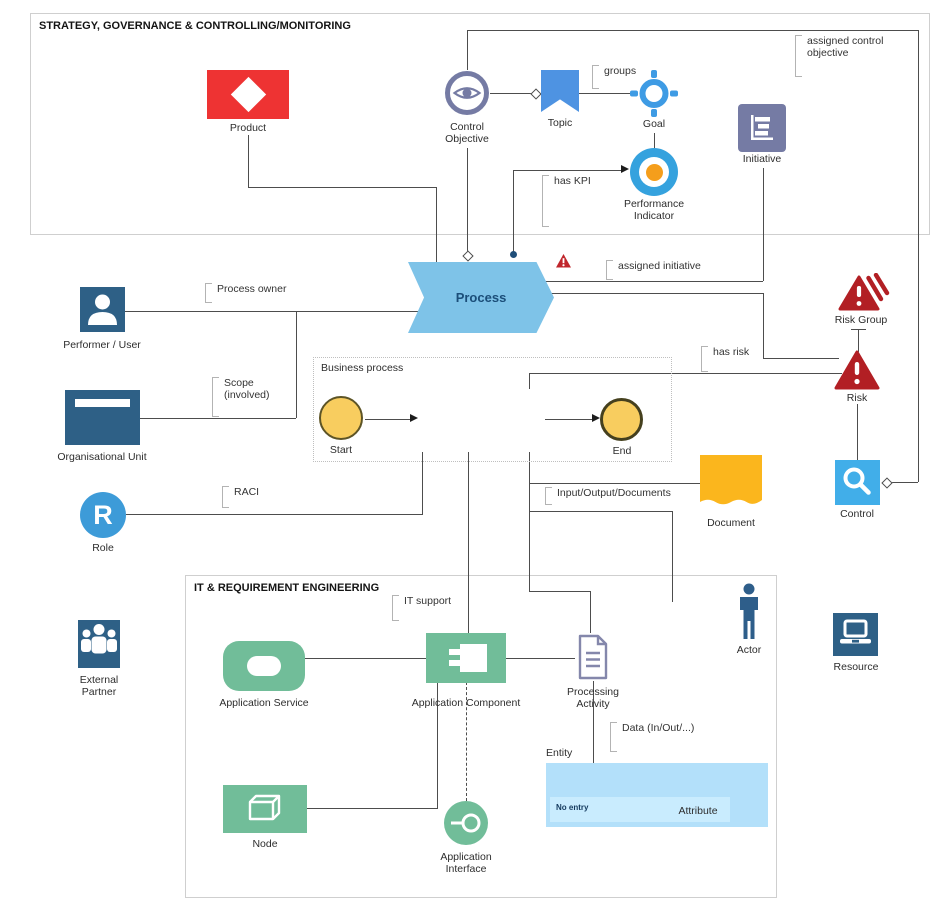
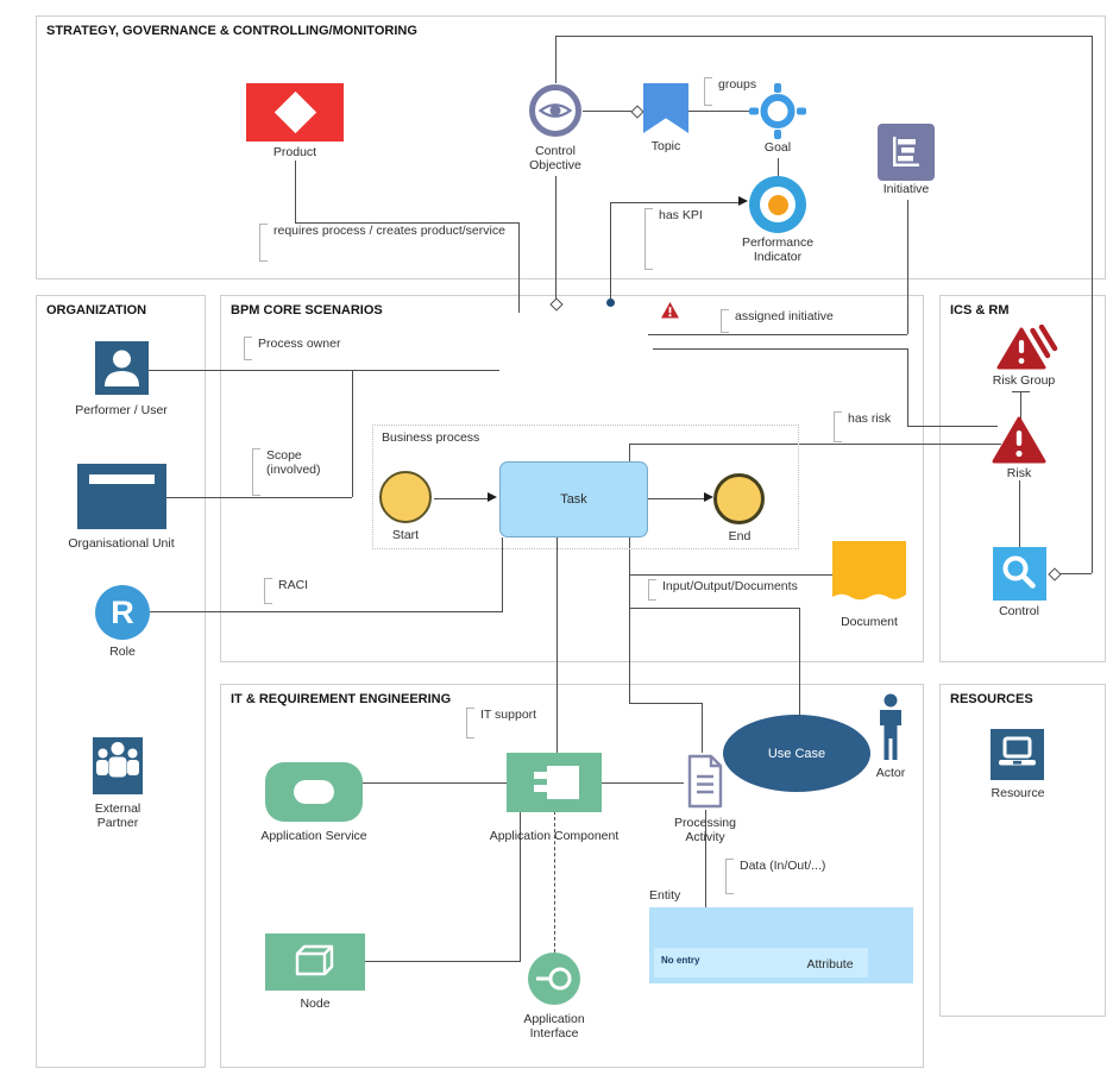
  STRATEGY, GOVERNANCE & CONTROLLING/MONITORING
+ ORGANIZATION
+ BPM CORE SCENARIOS
+ ICS & RM
  IT & REQUIREMENT ENGINEERING
+ RESOURCES
  Product
  Control Objective
  Topic
  Goal
  Performance Indicator
  Initiative
- Process
  Business process
  Start
+ Task
  End
  Document
  Performer / User
  Organisational Unit
  R
  Role
  External Partner
  Risk Group
  Risk
  Control
  Application Service
  Application Component
  Processing Activity
+ Use Case
  Actor
  Entity
  No entry
  Attribute
  Node
  Application Interface
  Resource
+ requires process / creates product/service
  groups
  has KPI
- assigned control objective
  assigned initiative
  has risk
  Process owner
  Scope (involved)
  RACI
  Input/Output/Documents
  IT support
  Data (In/Out/...)
